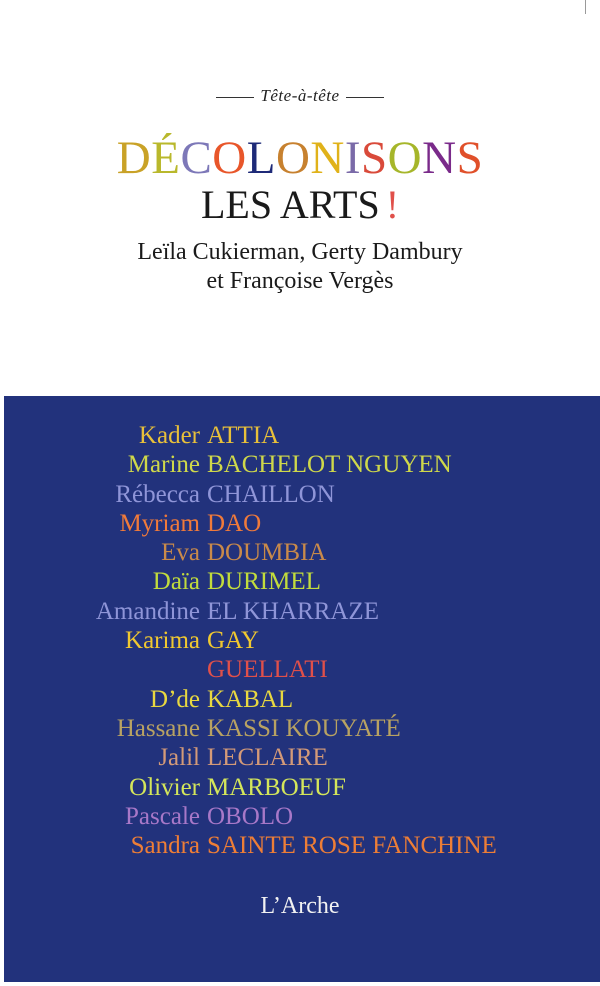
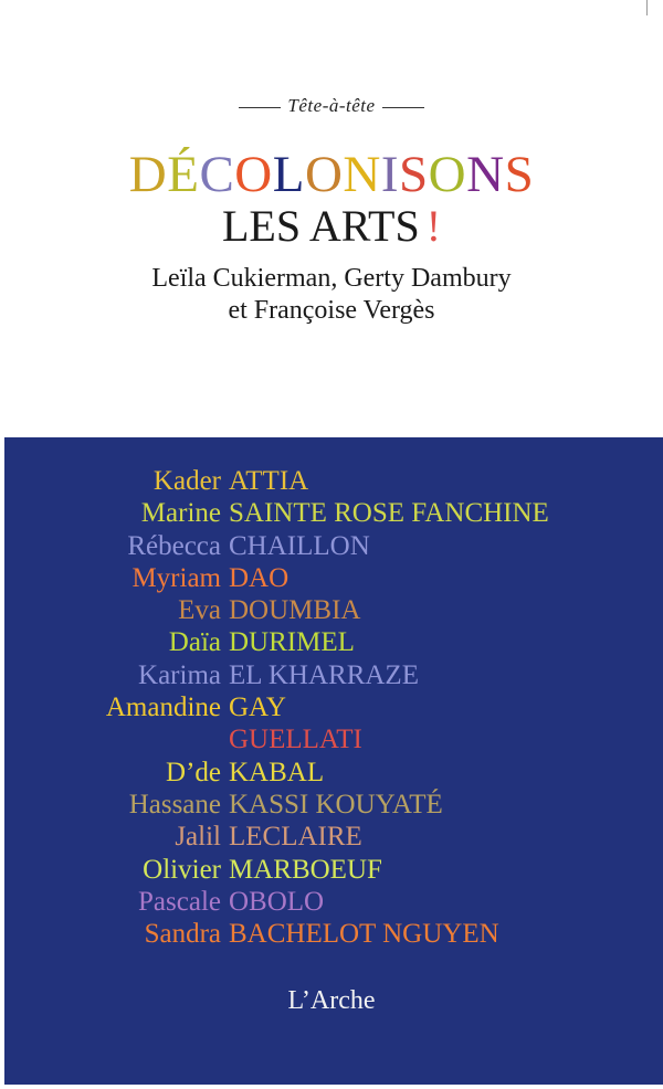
  Tête-à-tête
  DÉCOLONISONS
  LES ARTS !
  Leïla Cukierman, Gerty Dambury
  et Françoise Vergès
  Kader
  ATTIA
  Marine
- BACHELOT NGUYEN
+ SAINTE ROSE FANCHINE
  Rébecca
  CHAILLON
  Myriam
  DAO
  Eva
  DOUMBIA
  Daïa
  DURIMEL
- Amandine
+ Karima
  EL KHARRAZE
- Karima
+ Amandine
  GAY
  GUELLATI
  D’de
  KABAL
  Hassane
  KASSI KOUYATÉ
  Jalil
  LECLAIRE
  Olivier
  MARBOEUF
  Pascale
  OBOLO
  Sandra
- SAINTE ROSE FANCHINE
+ BACHELOT NGUYEN
  L’Arche
